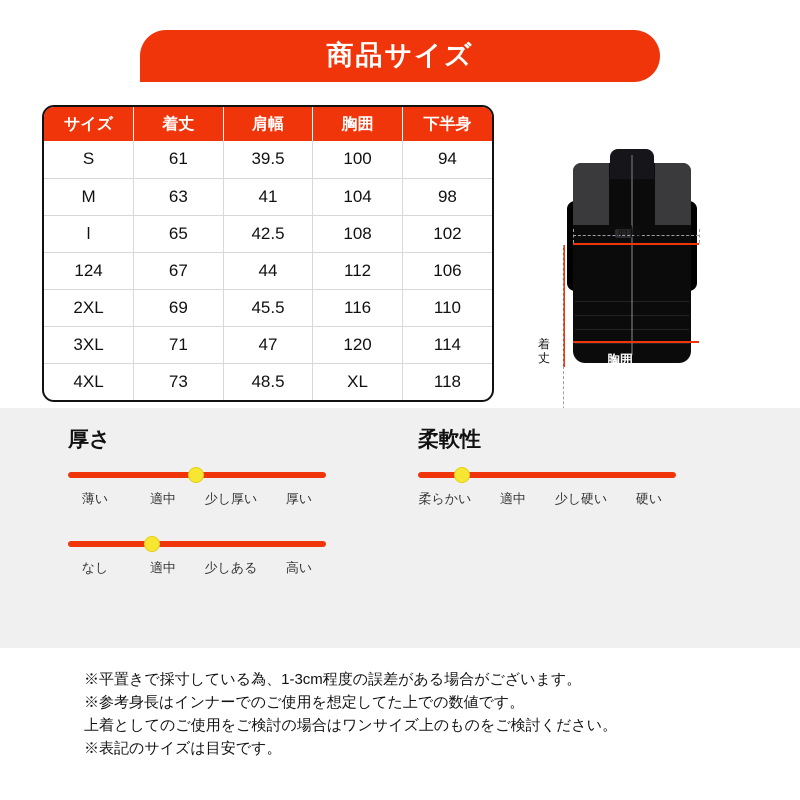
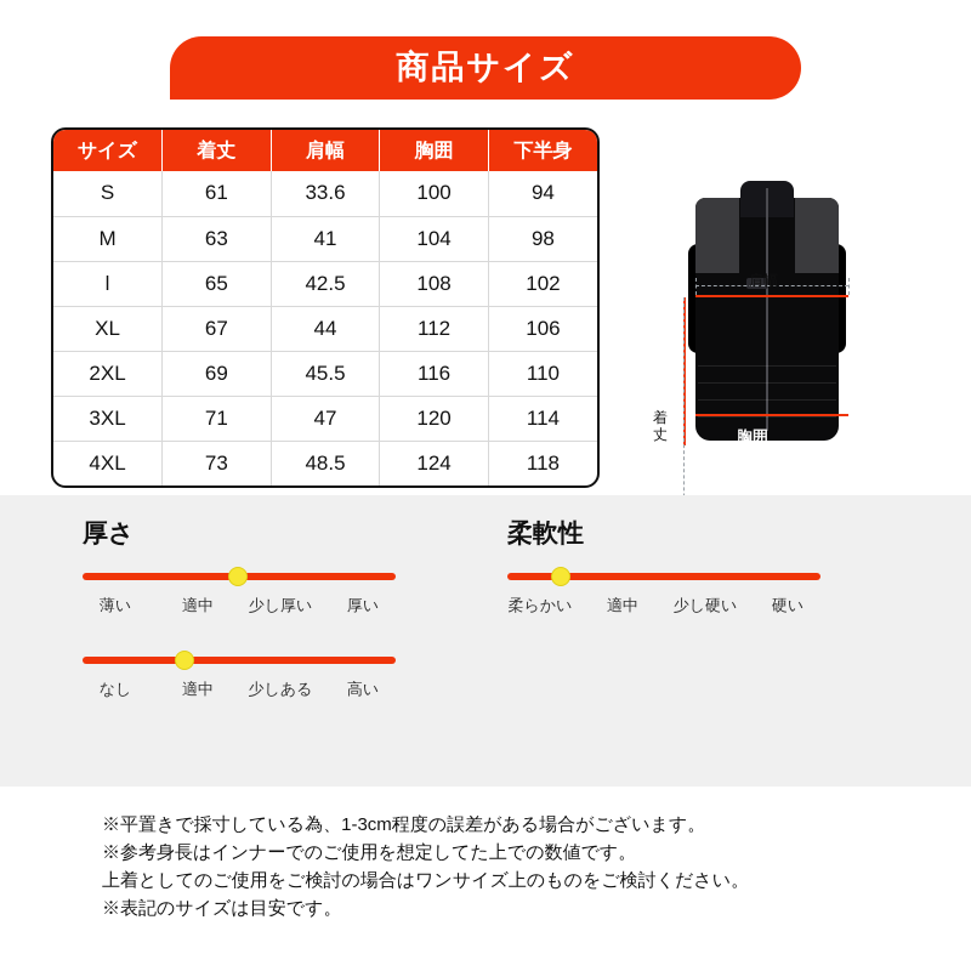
  商品サイズ
  サイズ	着丈	肩幅	胸囲	下半身
- S	61	39.5	100	94
+ S	61	33.6	100	94
  M	63	41	104	98
  l	65	42.5	108	102
- 124	67	44	112	106
+ XL	67	44	112	106
  2XL	69	45.5	116	110
  3XL	71	47	120	114
- 4XL	73	48.5	XL	118
+ 4XL	73	48.5	124	118
  肩幅
  着丈
  胸囲
  厚さ
  薄い
  適中
  少し厚い
  厚い
  柔軟性
  柔らかい
  適中
  少し硬い
  硬い
  なし
  適中
  少しある
  高い
  ※平置きで採寸している為、1-3cm程度の誤差がある場合がございます。
  ※参考身長はインナーでのご使用を想定してた上での数値です。
  上着としてのご使用をご検討の場合はワンサイズ上のものをご検討ください。
  ※表記のサイズは目安です。
